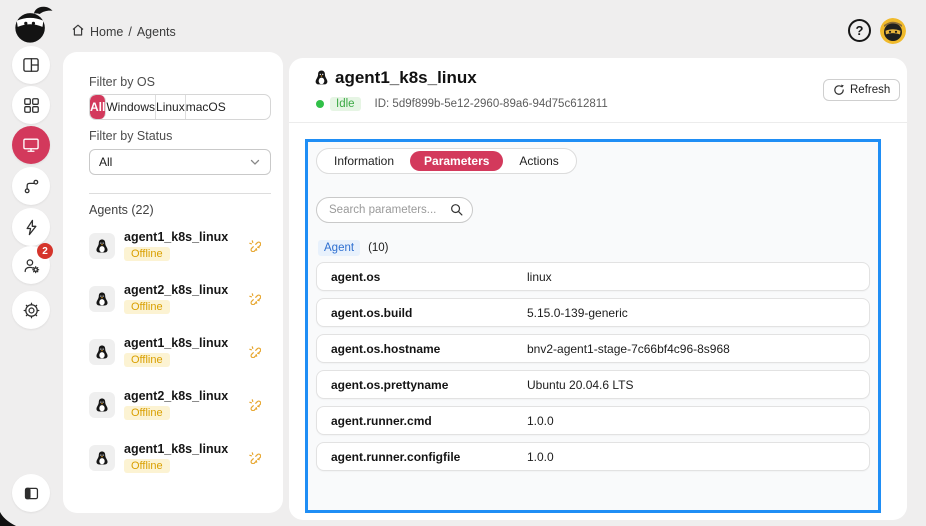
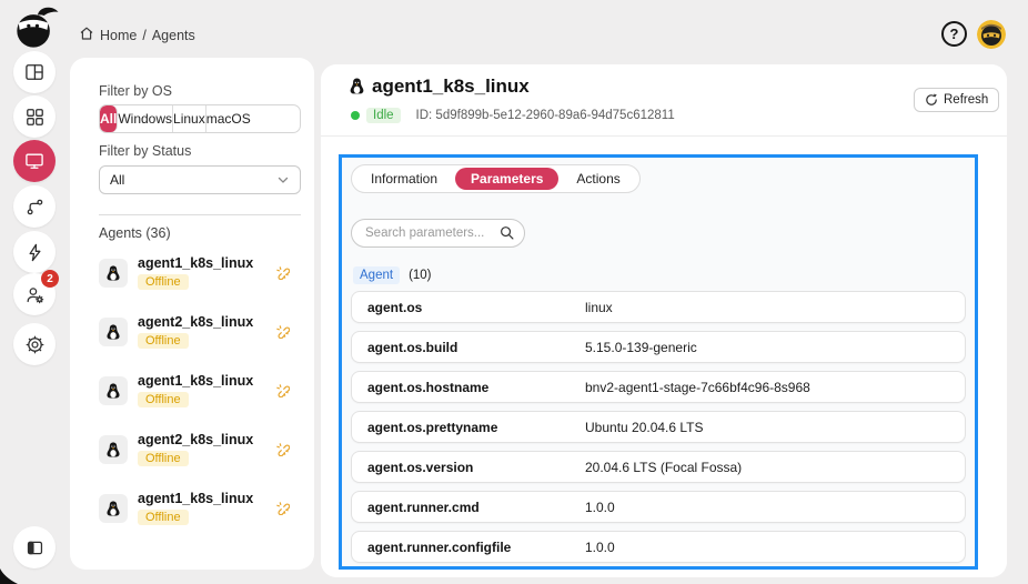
  2
  Home
  /
  Agents
  ?
  Filter by OS
  All
  Windows
  Linux
  macOS
  Filter by Status
  All
- Agents (22)
+ Agents (36)
  agent1_k8s_linux
  Offline
  agent2_k8s_linux
  Offline
  agent1_k8s_linux
  Offline
  agent2_k8s_linux
  Offline
  agent1_k8s_linux
  Offline
  agent1_k8s_linux
  Idle
  ID: 5d9f899b-5e12-2960-89a6-94d75c612811
  Refresh
  Information
  Parameters
  Actions
  Search parameters...
  Agent
  (10)
  agent.os
  linux
  agent.os.build
  5.15.0-139-generic
  agent.os.hostname
  bnv2-agent1-stage-7c66bf4c96-8s968
  agent.os.prettyname
  Ubuntu 20.04.6 LTS
+ agent.os.version
+ 20.04.6 LTS (Focal Fossa)
  agent.runner.cmd
  1.0.0
  agent.runner.configfile
  1.0.0
